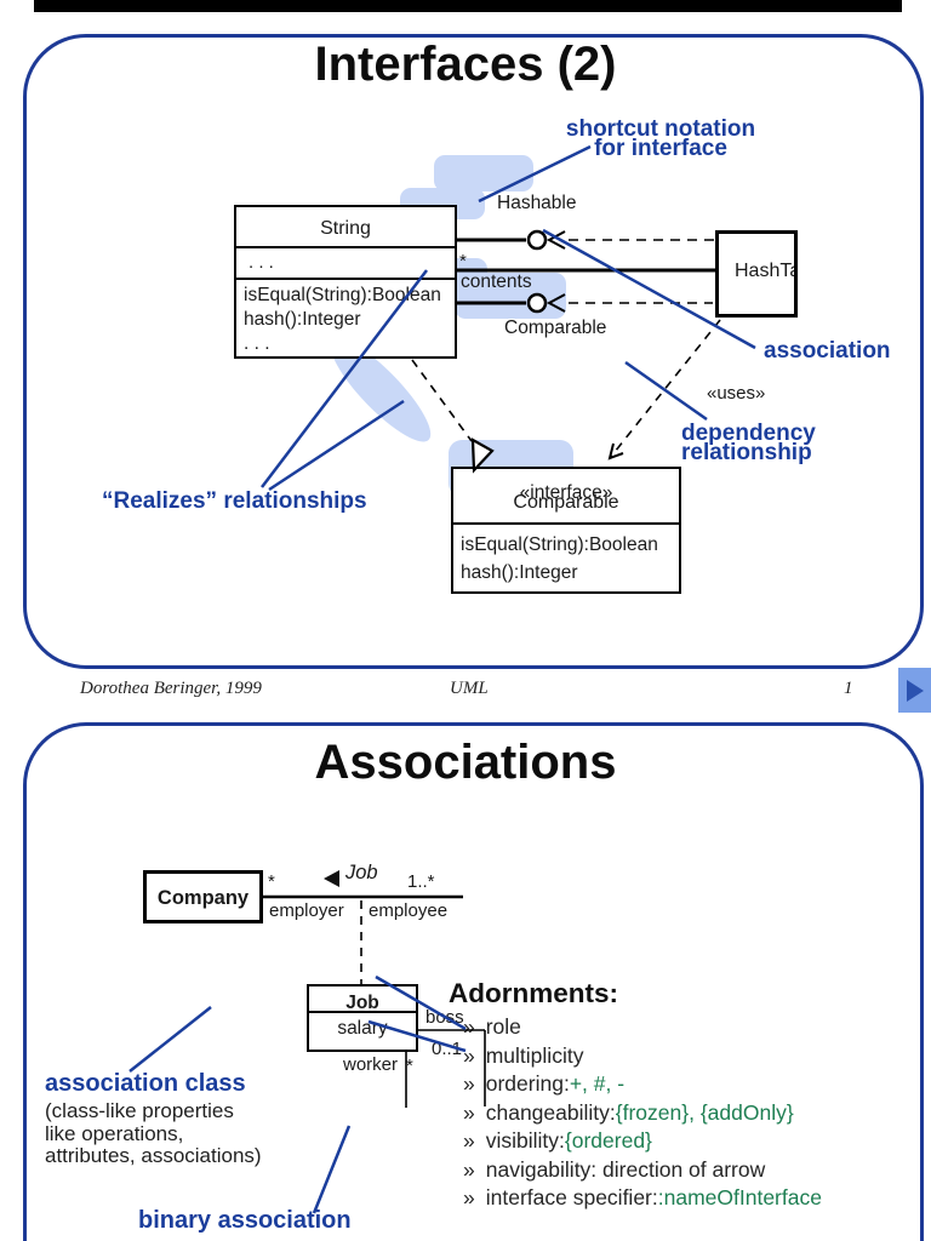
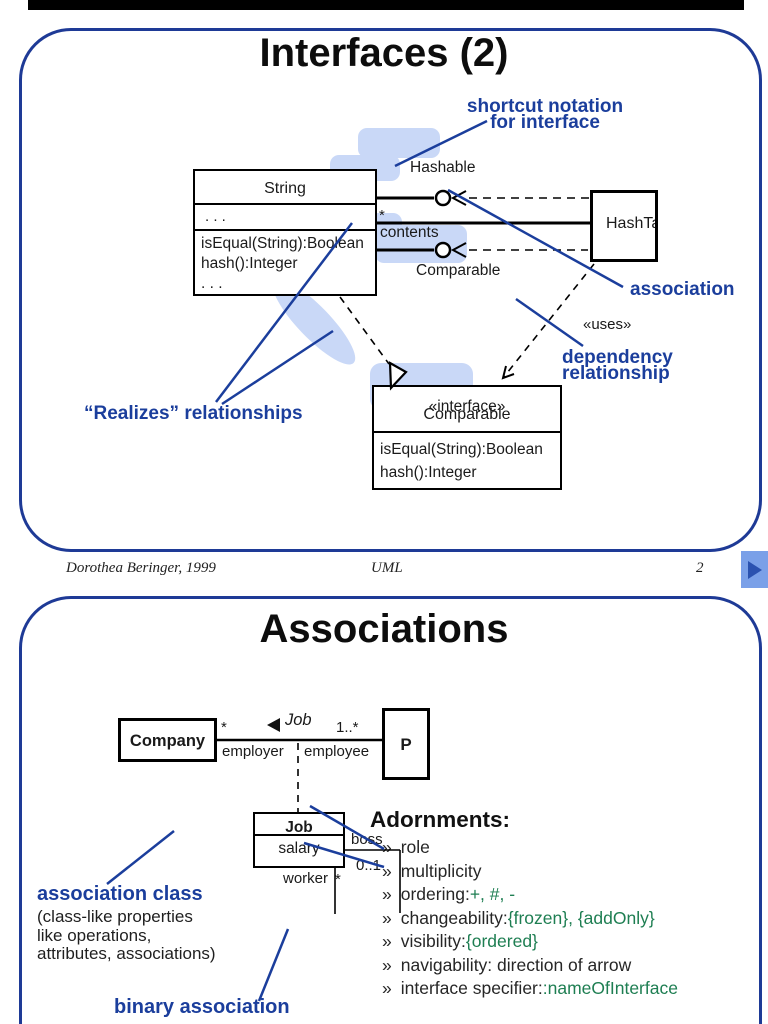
  Interfaces (2)
  String
  . . .
  isEqual(String):Booean
  hash():Integer
  . . .
  HashT
  «interface»
  Comparable
  isEqual(String):Boolean
  hash():Integer
  Hashable
  *
  contents
  Comparable
  «uses»
  shortcut notation
  for interface
  association
  dependency
  relationship
  “Realizes” relationships
  Dorothea Beringer, 1999
  UML
- 1
+ 2
  Associations
  Company
+ P
  Job
  salary
  *
  Job
  1..*
  employer
  employee
  boss
  0..
  worker
  *
  association class
  (class-like properties
  like operations,
  attributes, associations)
  binary association
  Adornments:
  »
  role
  »
  multiplicity
  »
  ordering:
  +, #, -
  »
  changeability:
  {frozen}, {addOnly}
  »
  visibility:
  {ordered}
  »
  navigability: direction of arrow
  »
  interface specifier:
  :nameOfInterface
